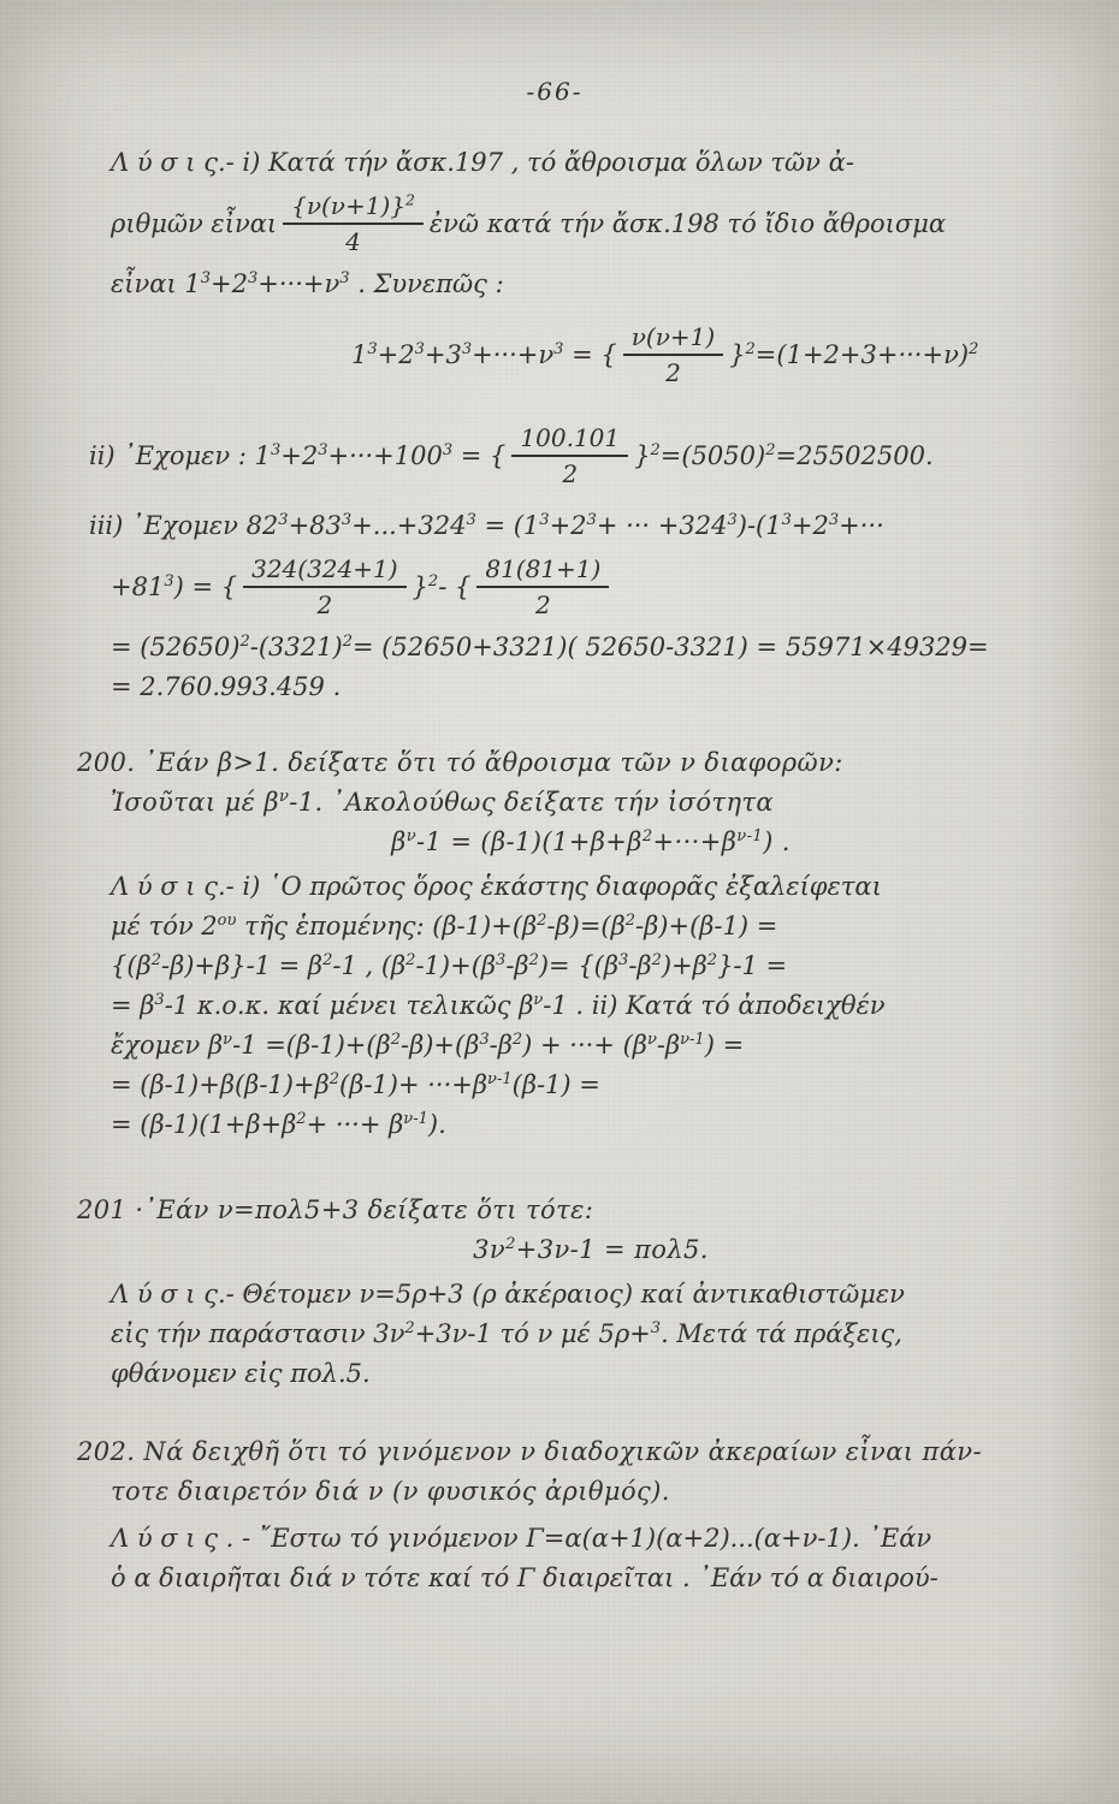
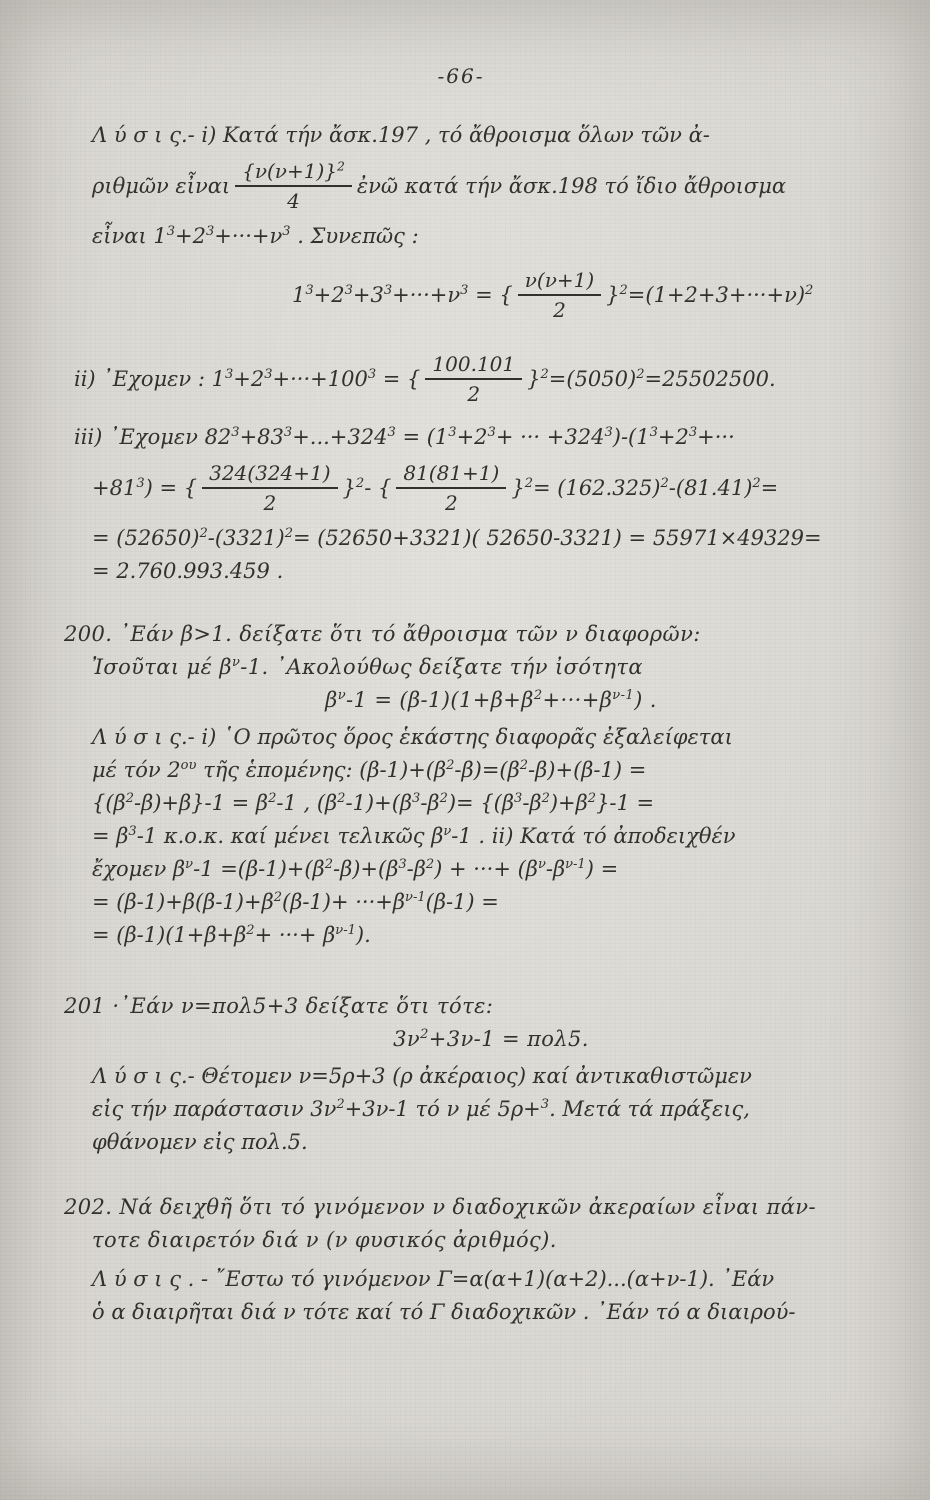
  -66-
  Λ ύ σ ι ς.- i) Κατά τήν ἄσκ.197 , τό ἄθροισμα ὅλων τῶν ἀ-
  ριθμῶν εἶναι
  {ν(ν+1)}2
  4
  ἐνῶ κατά τήν ἄσκ.198 τό ἴδιο ἄθροισμα
  εἶναι 13+23+···+ν3 . Συνεπῶς :
  13+23+33+···+ν3 = {
  ν(ν+1)
  2
  }2=(1+2+3+···+ν)2
  ii) ᾽Εχομεν : 13+23+···+1003 = {
  100.101
  2
  }2=(5050)2=25502500.
  iii) ᾽Εχομεν 823+833+...+3243 = (13+23+ ··· +3243)-(13+23+···
  +813) = {
  324(324+1)
  2
  }2- {
  81(81+1)
  2
+ }2= (162.325)2-(81.41)2=
  = (52650)2-(3321)2= (52650+3321)( 52650-3321) = 55971×49329=
  = 2.760.993.459 .
  200. ᾽Εάν β>1. δείξατε ὅτι τό ἄθροισμα τῶν ν διαφορῶν:
  Ἰσοῦται μέ βν-1. ᾽Ακολούθως δείξατε τήν ἰσότητα
  βν-1 = (β-1)(1+β+β2+···+βν-1) .
  Λ ύ σ ι ς.- i) ῾Ο πρῶτος ὅρος ἑκάστης διαφορᾶς ἐξαλείφεται
  μέ τόν 2ου τῆς ἑπομένης: (β-1)+(β2-β)=(β2-β)+(β-1) =
  {(β2-β)+β}-1 = β2-1 , (β2-1)+(β3-β2)= {(β3-β2)+β2}-1 =
  = β3-1 κ.ο.κ. καί μένει τελικῶς βν-1 . ii) Κατά τό ἀποδειχθέν
  ἔχομεν βν-1 =(β-1)+(β2-β)+(β3-β2) + ···+ (βν-βν-1) =
  = (β-1)+β(β-1)+β2(β-1)+ ···+βν-1(β-1) =
  = (β-1)(1+β+β2+ ···+ βν-1).
  201 ·᾽Εάν ν=πολ5+3 δείξατε ὅτι τότε:
  3ν2+3ν-1 = πολ5.
  Λ ύ σ ι ς.- Θέτομεν ν=5ρ+3 (ρ ἀκέραιος) καί ἀντικαθιστῶμεν
  εἰς τήν παράστασιν 3ν2+3ν-1 τό ν μέ 5ρ+3. Μετά τά πράξεις,
  φθάνομεν εἰς πολ.5.
  202. Νά δειχθῆ ὅτι τό γινόμενον ν διαδοχικῶν ἀκεραίων εἶναι πάν-
  τοτε διαιρετόν διά ν (ν φυσικός ἀριθμός).
  Λ ύ σ ι ς . - ῎Εστω τό γινόμενον Γ=α(α+1)(α+2)...(α+ν-1). ᾽Εάν
- ὁ α διαιρῆται διά ν τότε καί τό Γ διαιρεῖται . ᾽Εάν τό α διαιρού-
+ ὁ α διαιρῆται διά ν τότε καί τό Γ διαδοχικῶν . ᾽Εάν τό α διαιρού-
